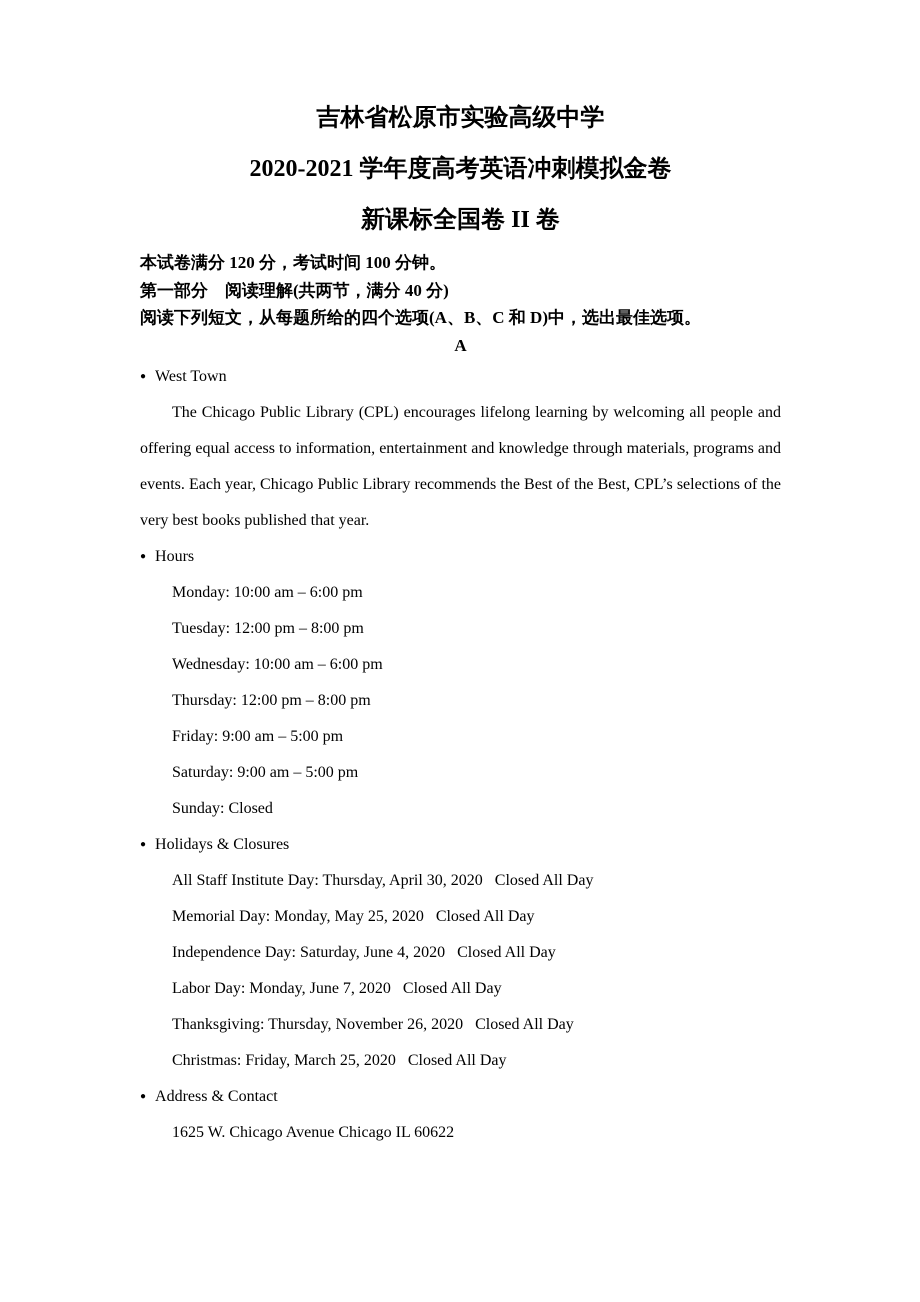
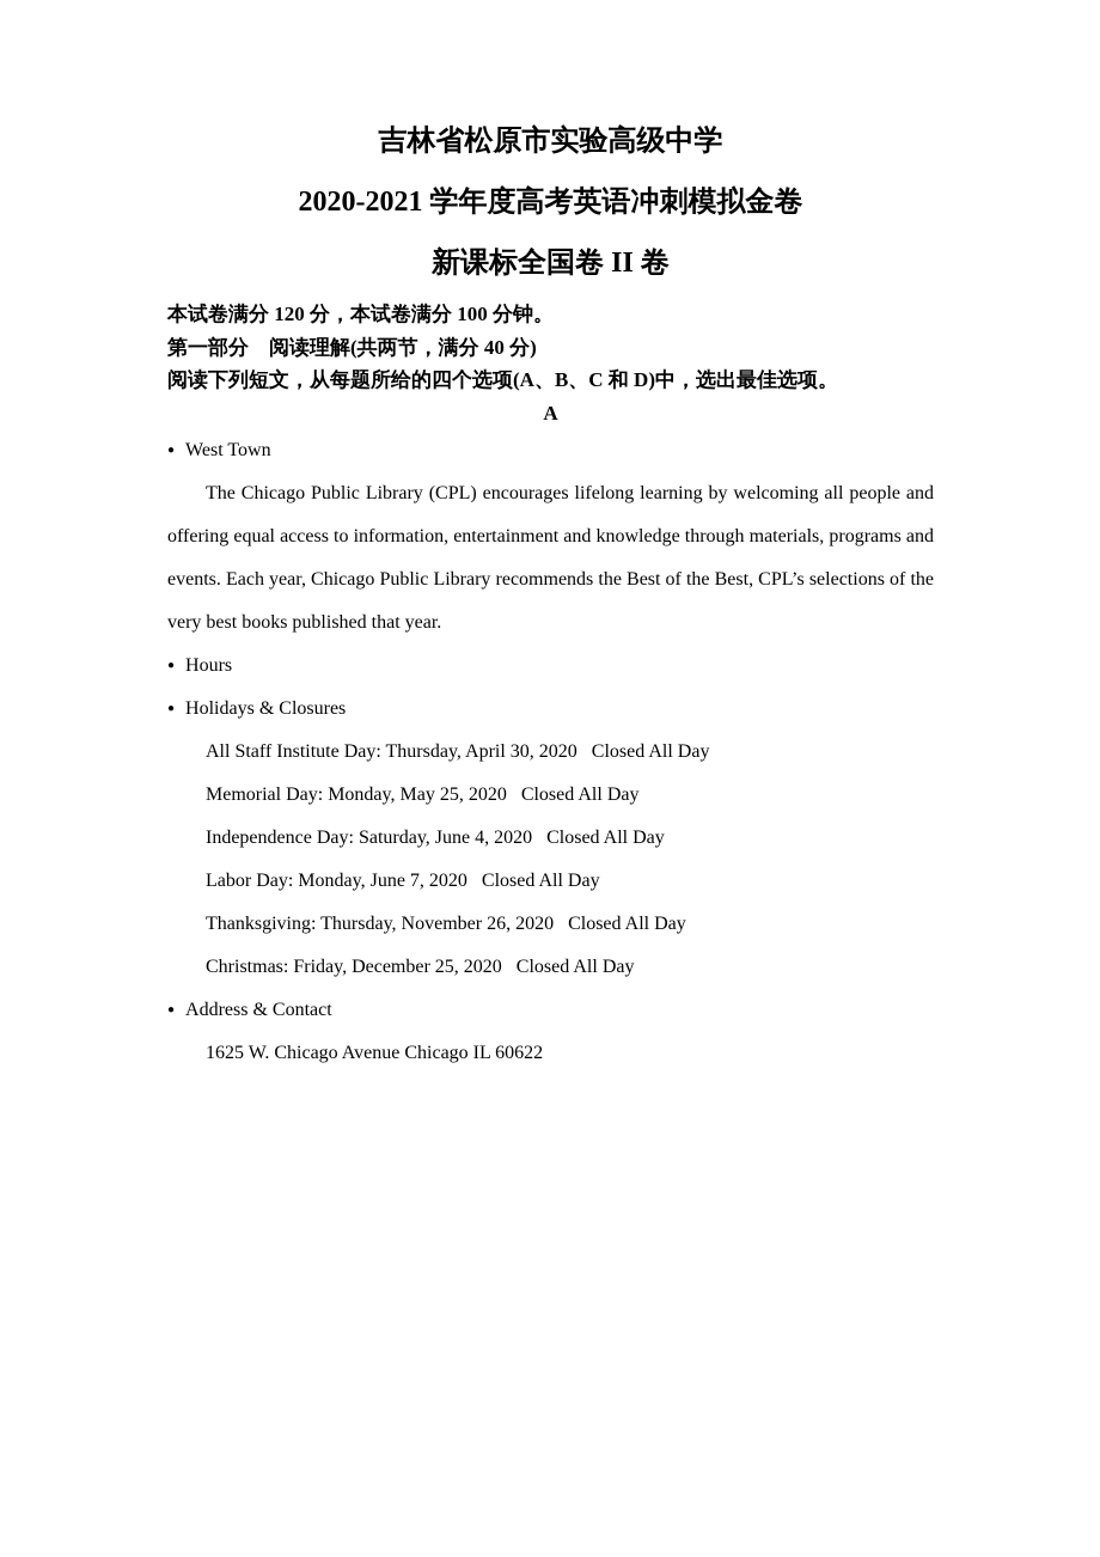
  吉林省松原市实验高级中学
  2020-2021 学年度高考英语冲刺模拟金卷
  新课标全国卷 II 卷
- 本试卷满分 120 分，考试时间 100 分钟。
+ 本试卷满分 120 分，本试卷满分 100 分钟。
  第一部分 阅读理解(共两节，满分 40 分)
  阅读下列短文，从每题所给的四个选项(A、B、C 和 D)中，选出最佳选项。
  A
  ● West Town
  The Chicago Public Library (CPL) encourages lifelong learning by welcoming all people and offering equal access to information, entertainment and knowledge through materials, programs and events. Each year, Chicago Public Library recommends the Best of the Best, CPL’s selections of the very best books published that year.
  ● Hours
- Monday: 10:00 am – 6:00 pm
- Tuesday: 12:00 pm – 8:00 pm
- Wednesday: 10:00 am – 6:00 pm
- Thursday: 12:00 pm – 8:00 pm
- Friday: 9:00 am – 5:00 pm
- Saturday: 9:00 am – 5:00 pm
- Sunday: Closed
  ● Holidays & Closures
  All Staff Institute Day: Thursday, April 30, 2020 Closed All Day
  Memorial Day: Monday, May 25, 2020 Closed All Day
  Independence Day: Saturday, June 4, 2020 Closed All Day
  Labor Day: Monday, June 7, 2020 Closed All Day
  Thanksgiving: Thursday, November 26, 2020 Closed All Day
- Christmas: Friday, March 25, 2020 Closed All Day
+ Christmas: Friday, December 25, 2020 Closed All Day
  ● Address & Contact
  1625 W. Chicago Avenue Chicago IL 60622
